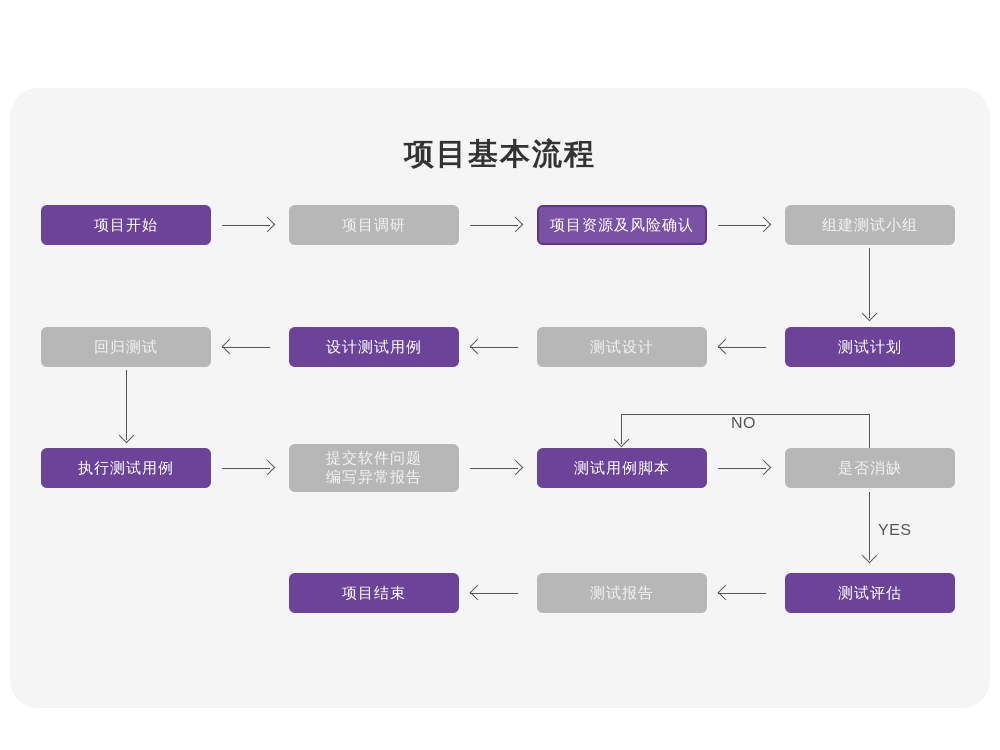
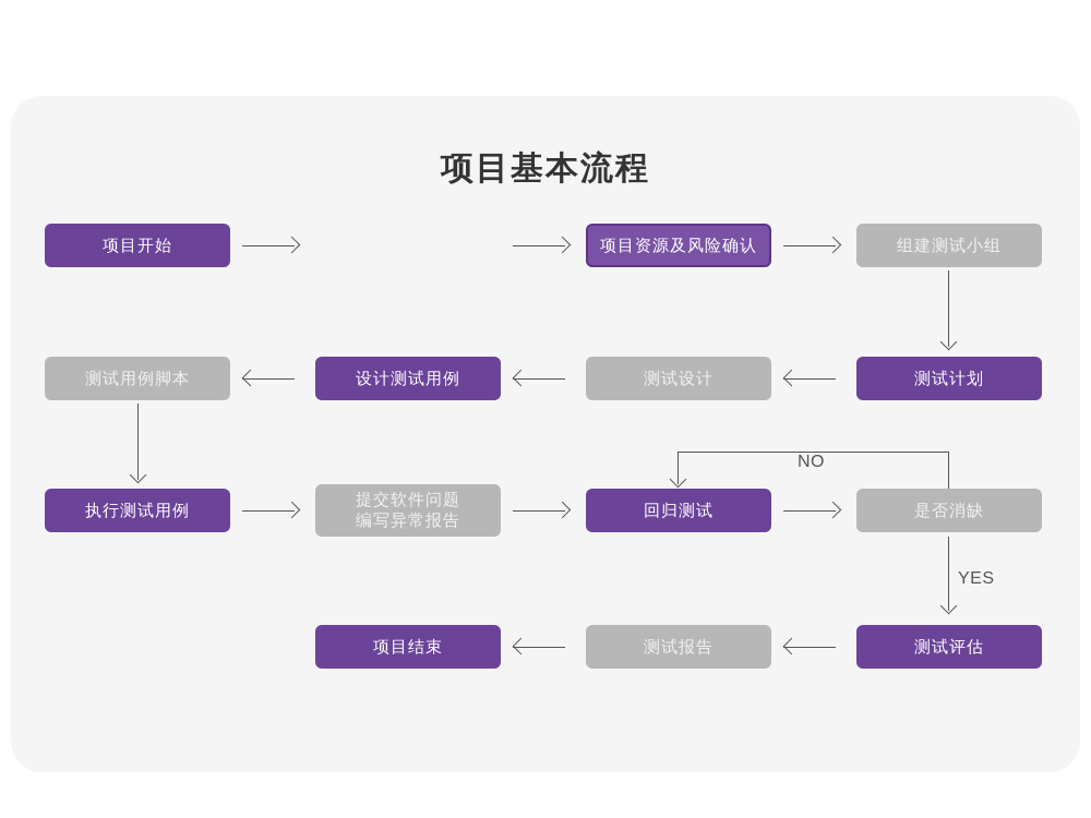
  项目基本流程
  项目开始
- 项目调研
  项目资源及风险确认
  组建测试小组
- 回归测试
+ 测试用例脚本
  设计测试用例
  测试设计
  测试计划
  NO
  执行测试用例
  提交软件问题
  编写异常报告
- 测试用例脚本
+ 回归测试
  是否消缺
  YES
  项目结束
  测试报告
  测试评估
